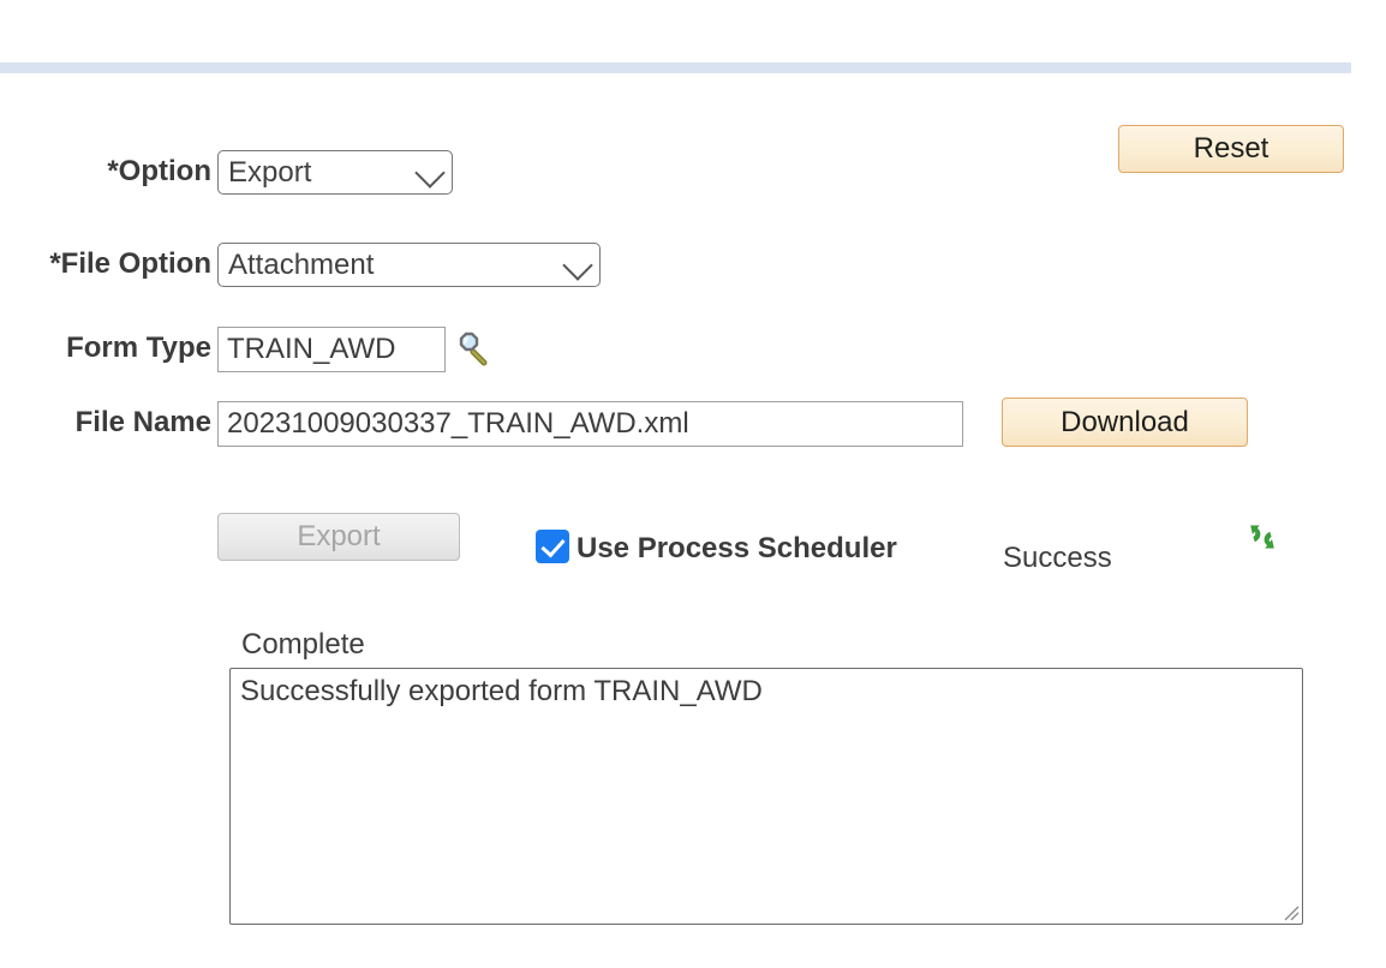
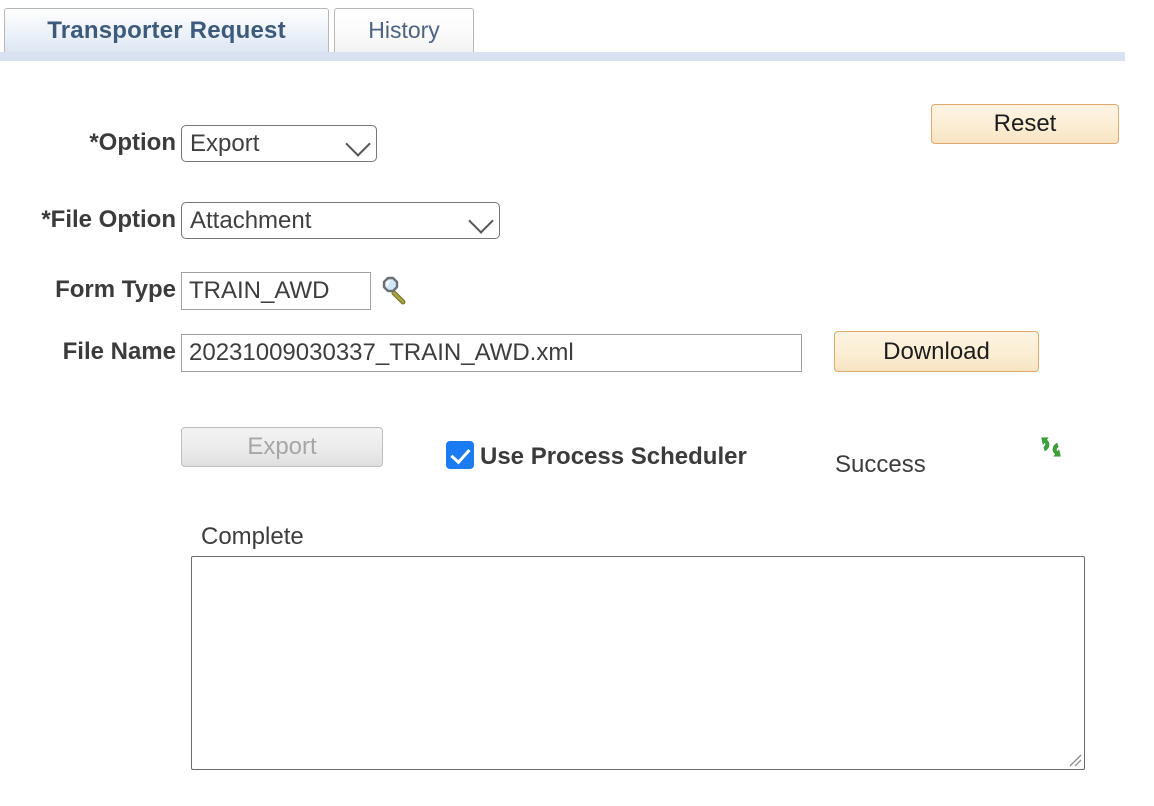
+ Transporter Request
+ History
  Reset
  *Option
  Export
  *File Option
  Attachment
  Form Type
  TRAIN_AWD
  File Name
  20231009030337_TRAIN_AWD.xml
  Download
  Export
  Use Process Scheduler
  Success
  Complete
- Successfully exported form TRAIN_AWD
